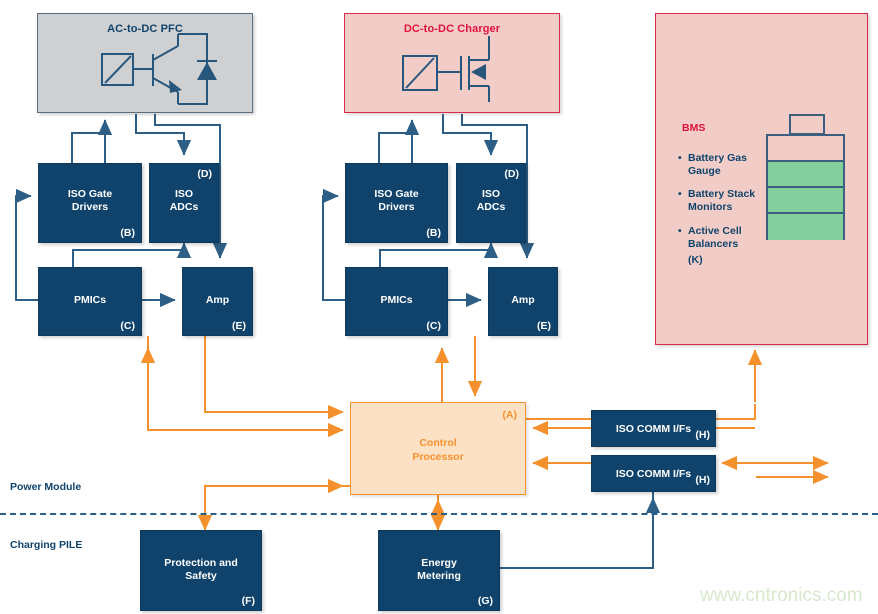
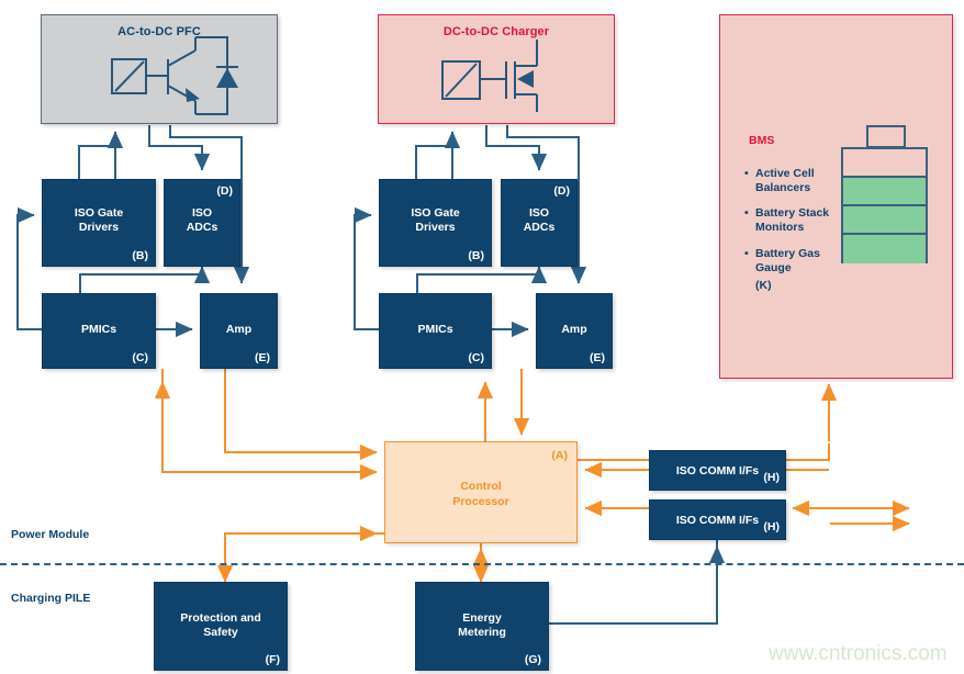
  AC-to-DC PFC
  DC-to-DC Charger
  BMS
- Battery Gas Gauge
+ Active Cell Balancers
  Battery Stack Monitors
- Active Cell Balancers
+ Battery Gas Gauge
  (K)
  ISO Gate
  Drivers
  (B)
  ISO
  ADCs
  (D)
  PMICs
  (C)
  Amp
  (E)
  ISO Gate
  Drivers
  (B)
  ISO
  ADCs
  (D)
  PMICs
  (C)
  Amp
  (E)
  Control
  Processor
  (A)
  ISO COMM I/Fs
  (H)
  ISO COMM I/Fs
  (H)
  Power Module
  Charging PILE
  Protection and
  Safety
  (F)
  Energy
  Metering
  (G)
  www.cntronics.com
